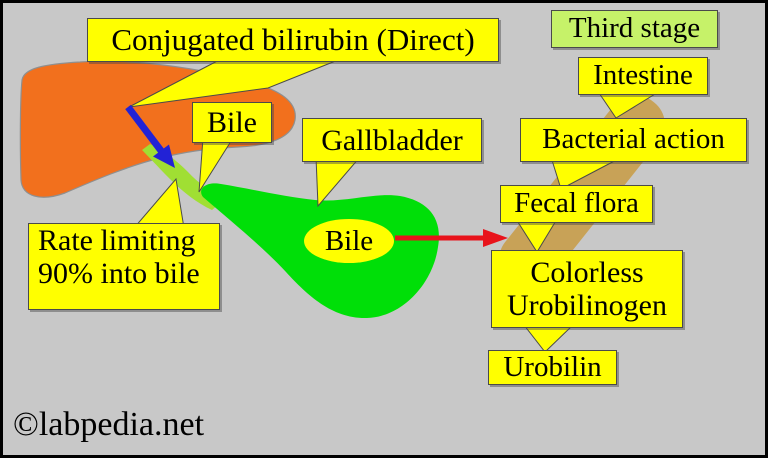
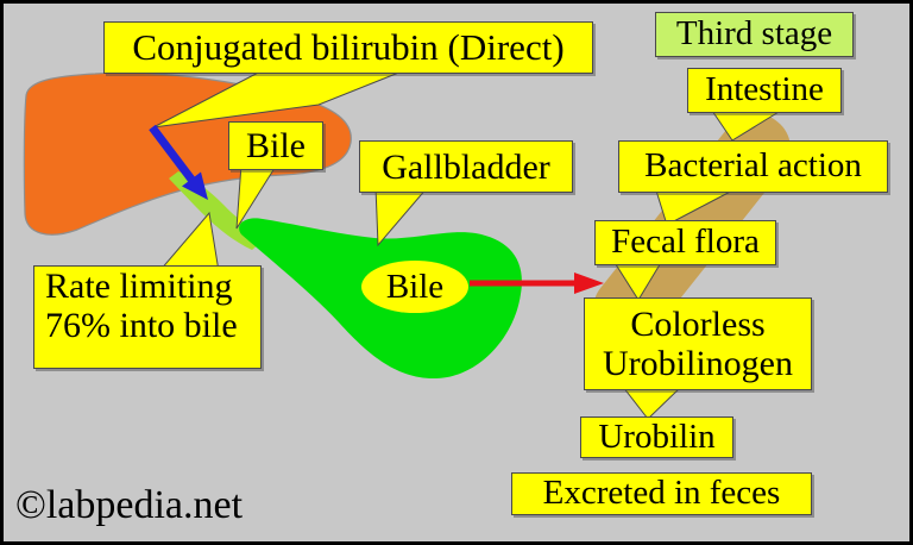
  Conjugated bilirubin (Direct)
  Bile
  Gallbladder
  Third stage
  Intestine
  Bacterial action
  Fecal flora
  Rate limiting
- 90% into bile
+ 76% into bile
  Bile
  Colorless
  Urobilinogen
  Urobilin
+ Excreted in feces
  ©labpedia.net
